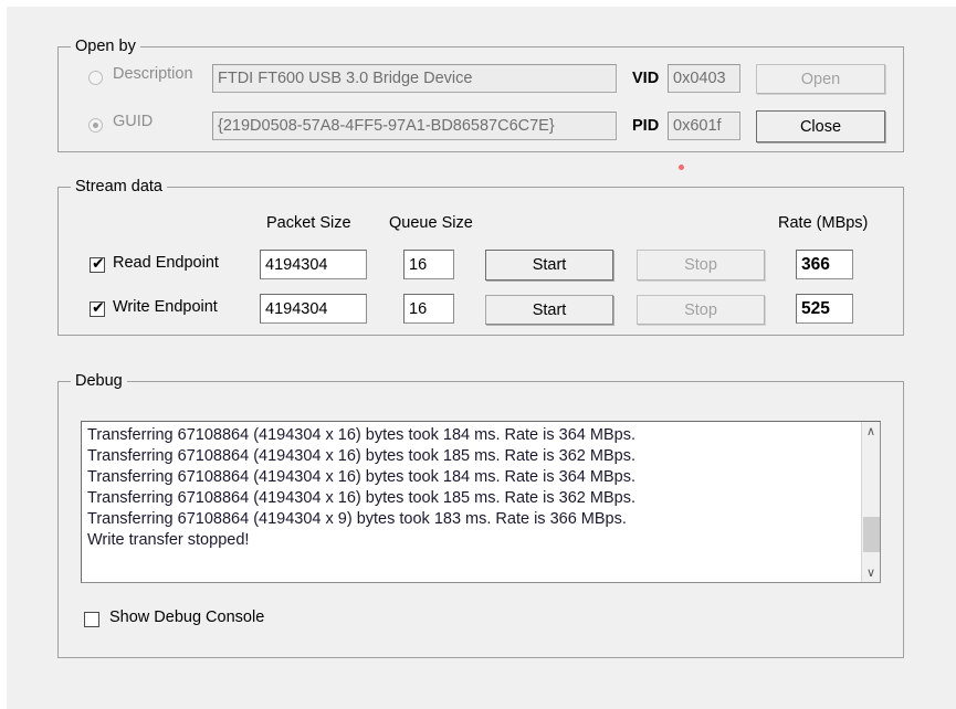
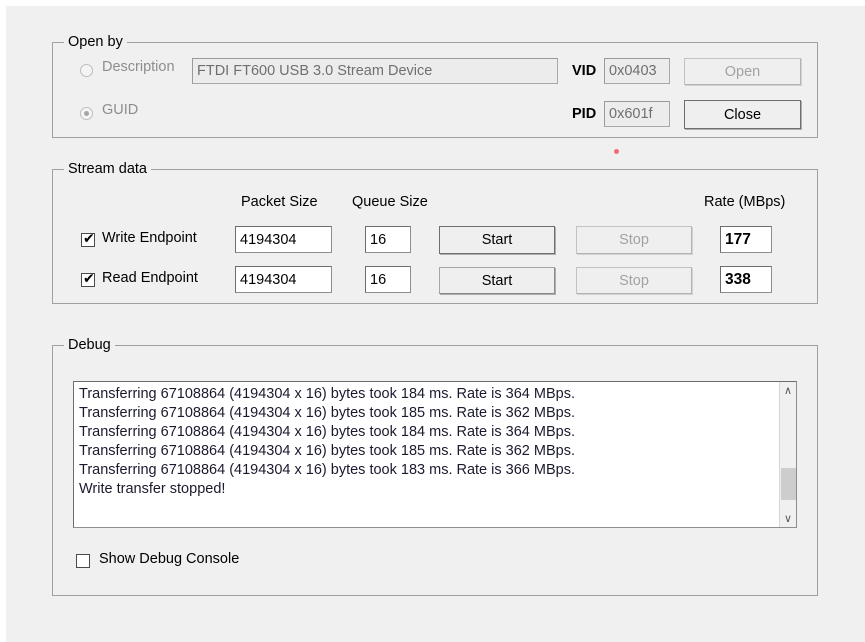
  Open by
  Description
  GUID
- FTDI FT600 USB 3.0 Bridge Device
+ FTDI FT600 USB 3.0 Stream Device
- {219D0508-57A8-4FF5-97A1-BD86587C6C7E}
  VID
  0x0403
  PID
  0x601f
  Open
  Close
  Stream data
  Packet Size
  Queue Size
  Rate (MBps)
  ✔
- Read Endpoint
+ Write Endpoint
  4194304
  16
  Start
  Stop
- 366
+ 177
  ✔
- Write Endpoint
+ Read Endpoint
  4194304
  16
  Start
  Stop
- 525
+ 338
  Debug
  Transferring 67108864 (4194304 x 16) bytes took 184 ms. Rate is 364 MBps.
  Transferring 67108864 (4194304 x 16) bytes took 185 ms. Rate is 362 MBps.
  Transferring 67108864 (4194304 x 16) bytes took 184 ms. Rate is 364 MBps.
  Transferring 67108864 (4194304 x 16) bytes took 185 ms. Rate is 362 MBps.
- Transferring 67108864 (4194304 x 9) bytes took 183 ms. Rate is 366 MBps.
+ Transferring 67108864 (4194304 x 16) bytes took 183 ms. Rate is 366 MBps.
  Write transfer stopped!
  ∧
  ∨
  Show Debug Console
